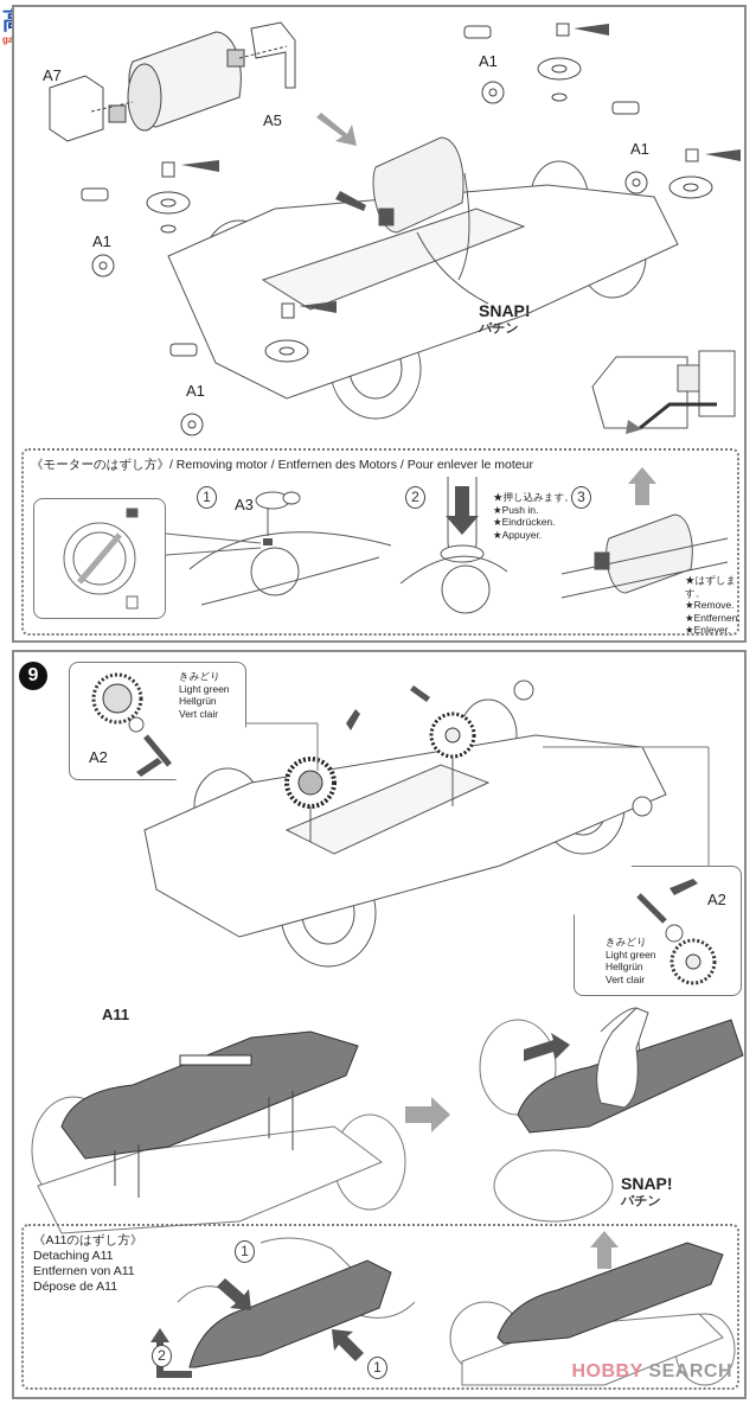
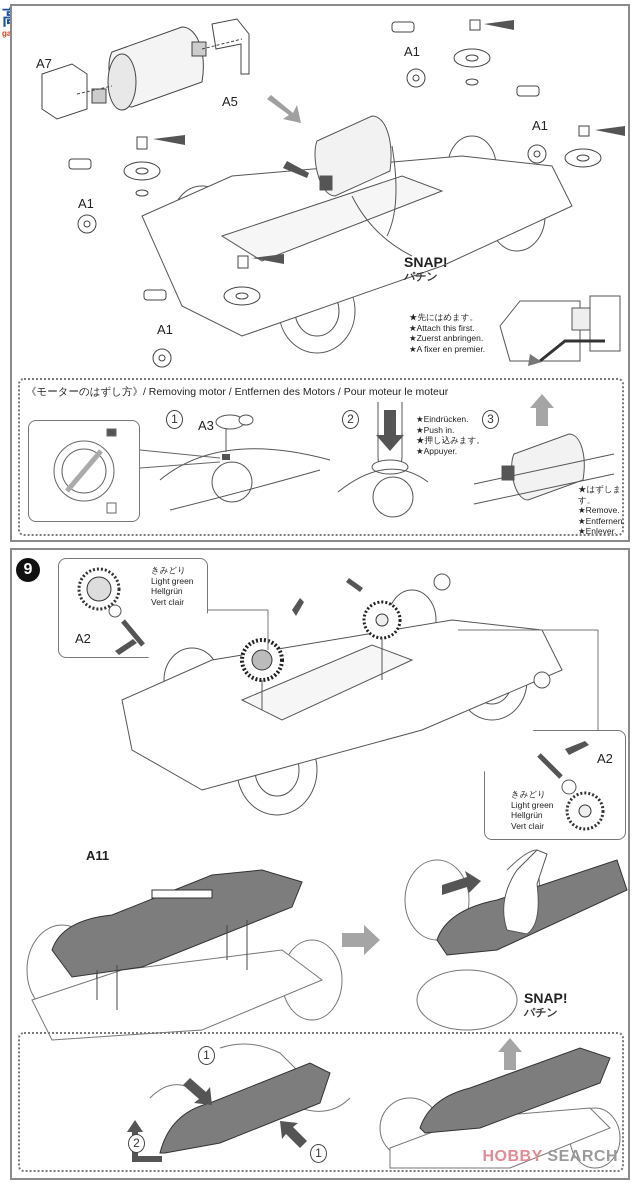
  A7
  A5
  A1
  A1
  A1
  A1
  SNAP!
  パチン
+ ★先にはめます。
+ ★Attach this first.
+ ★Zuerst anbringen.
+ ★A fixer en premier.
- 《モーターのはずし方》/ Removing motor / Entfernen des Motors / Pour enlever le moteur
+ 《モーターのはずし方》/ Removing motor / Entfernen des Motors / Pour moteur le moteur
  1
  A3
  2
- ★押し込みます。
+ ★Eindrücken.
  ★Push in.
- ★Eindrücken.
+ ★押し込みます。
  ★Appuyer.
  3
  ★はずします。
  ★Remove.
  ★Entfernen.
  ★Enlever.
  9
  きみどり
  Light green
  Hellgrün
  Vert clair
  A2
  A2
  きみどり
  Light green
  Hellgrün
  Vert clair
  A11
  SNAP!
  パチン
- 《A11のはずし方》
- Detaching A11
- Entfernen von A11
- Dépose de A11
  1
  1
  2
  HOBBY SEARCH
